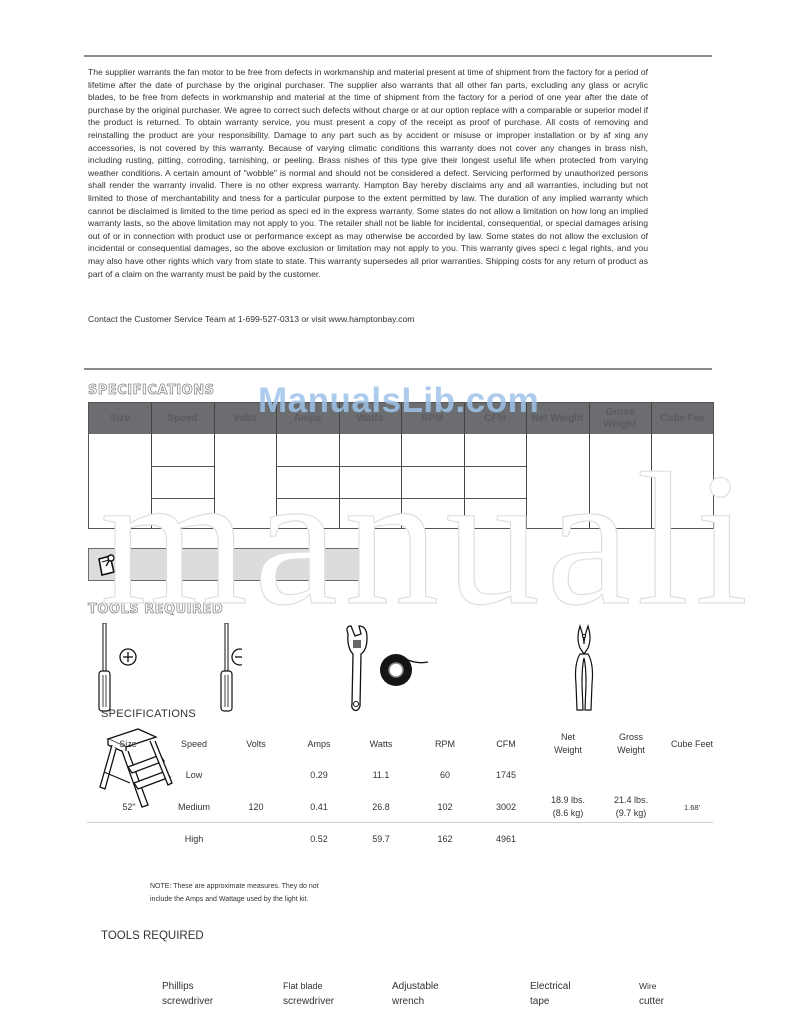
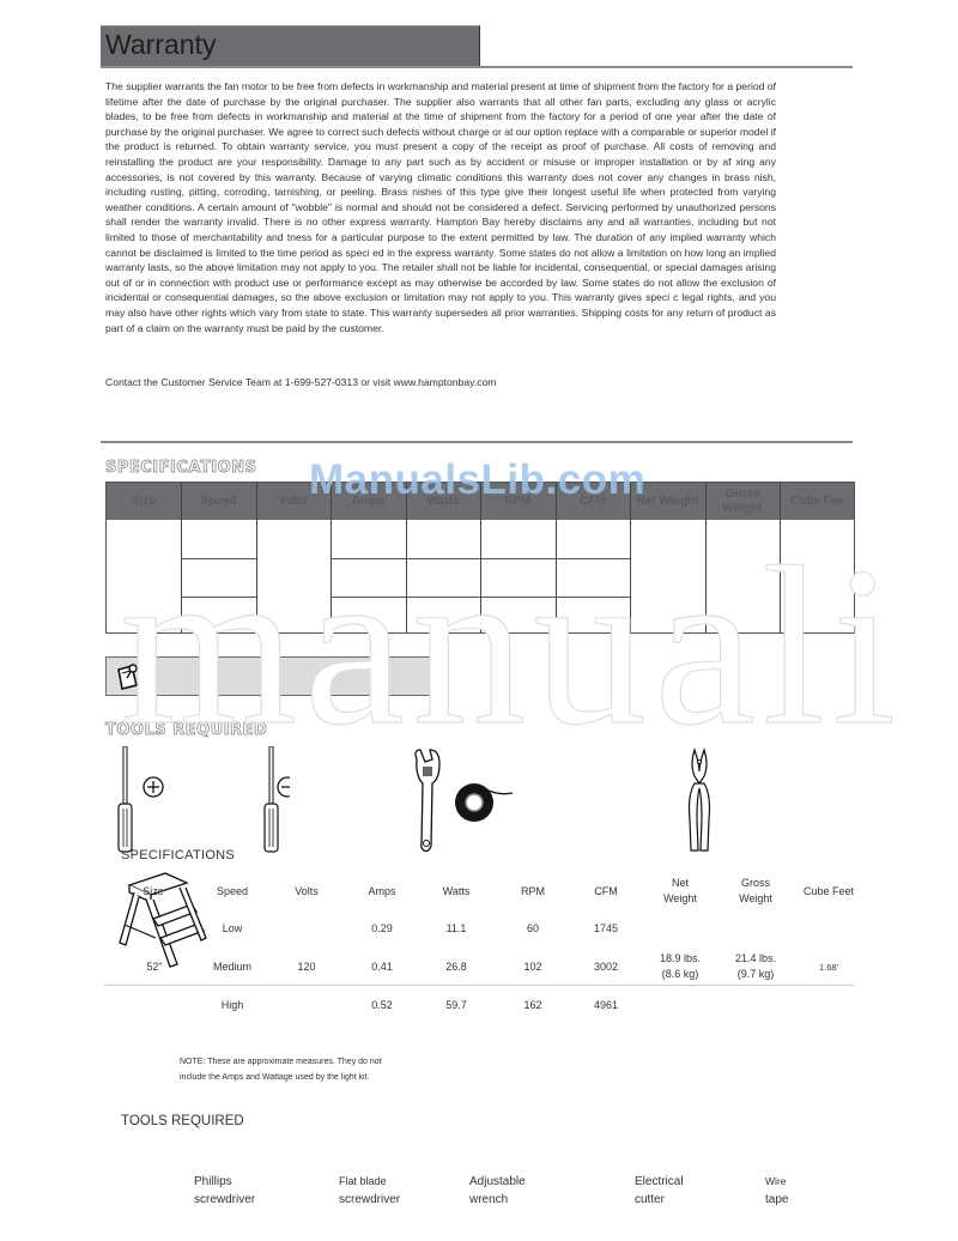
+ Warranty
  The supplier warrants the fan motor to be free from defects in workmanship and material present at time of shipment from the factory for a period of lifetime after the date of purchase by the original purchaser. The supplier also warrants that all other fan parts, excluding any glass or acrylic blades, to be free from defects in workmanship and material at the time of shipment from the factory for a period of one year after the date of purchase by the original purchaser. We agree to correct such defects without charge or at our option replace with a comparable or superior model if the product is returned. To obtain warranty service, you must present a copy of the receipt as proof of purchase. All costs of removing and reinstalling the product are your responsibility. Damage to any part such as by accident or misuse or improper installation or by af xing any accessories, is not covered by this warranty. Because of varying climatic conditions this warranty does not cover any changes in brass nish, including rusting, pitting, corroding, tarnishing, or peeling. Brass nishes of this type give their longest useful life when protected from varying weather conditions. A certain amount of "wobble" is normal and should not be considered a defect. Servicing performed by unauthorized persons shall render the warranty invalid. There is no other express warranty. Hampton Bay hereby disclaims any and all warranties, including but not limited to those of merchantability and tness for a particular purpose to the extent permitted by law. The duration of any implied warranty which cannot be disclaimed is limited to the time period as speci ed in the express warranty. Some states do not allow a limitation on how long an implied warranty lasts, so the above limitation may not apply to you. The retailer shall not be liable for incidental, consequential, or special damages arising out of or in connection with product use or performance except as may otherwise be accorded by law. Some states do not allow the exclusion of incidental or consequential damages, so the above exclusion or limitation may not apply to you. This warranty gives speci c legal rights, and you may also have other rights which vary from state to state. This warranty supersedes all prior warranties. Shipping costs for any return of product as part of a claim on the warranty must be paid by the customer.
  Contact the Customer Service Team at 1-699-527-0313 or visit www.hamptonbay.com
  SPECIFICATIONS
  ManualsLib.com
  Amps
  Watts
  CFM
  manuali
  TOOLS REQUIRED
  SPECIFICATIONS
  Size
  Speed
  Volts
  Amps
  Watts
  RPM
  CFM
  Net
  Weight
  Gross
  Weight
  Cube Feet
  Low
  0.29
  11.1
  60
  1745
  52"
  Medium
  120
  0.41
  26.8
  102
  3002
  18.9 lbs.
  (8.6 kg)
  21.4 lbs.
  (9.7 kg)
  1.68'
  High
  0.52
  59.7
  162
  4961
  TOOLS REQUIRED
  Phillips
  screwdriver
  Flat blade
  screwdriver
  Adjustable
  wrench
  Electrical
- tape
+ cutter
  Wire
- cutter
+ tape
